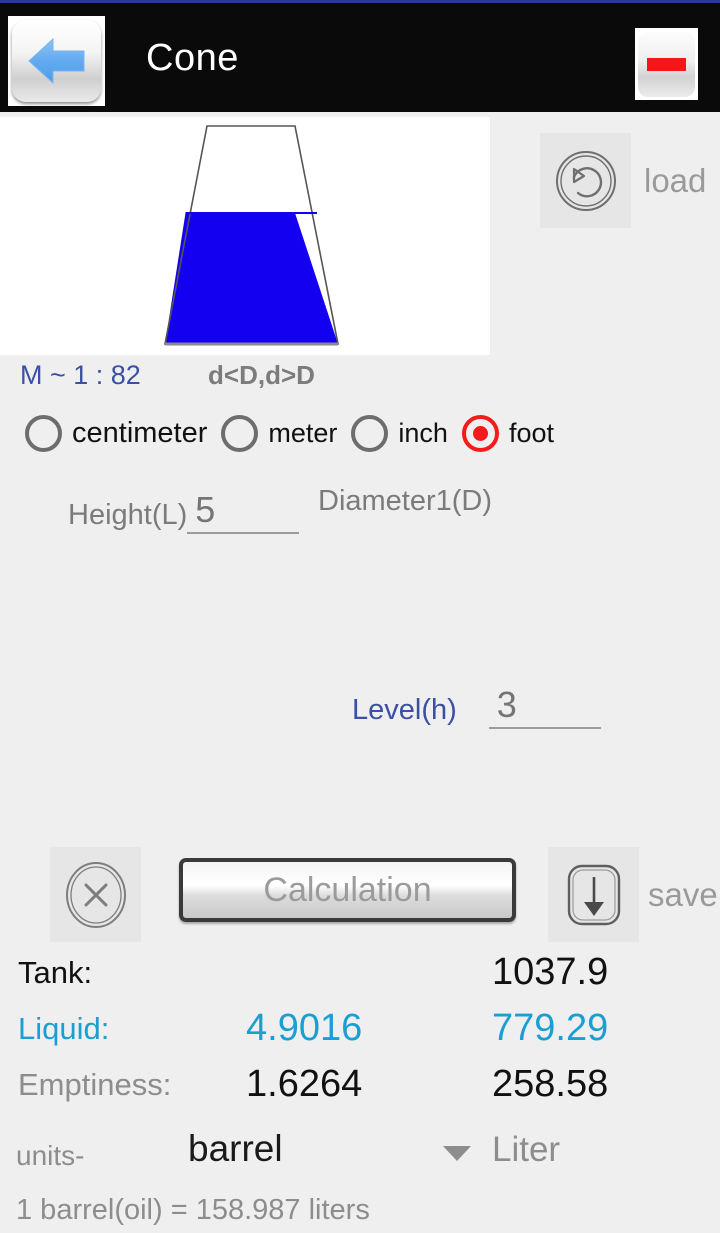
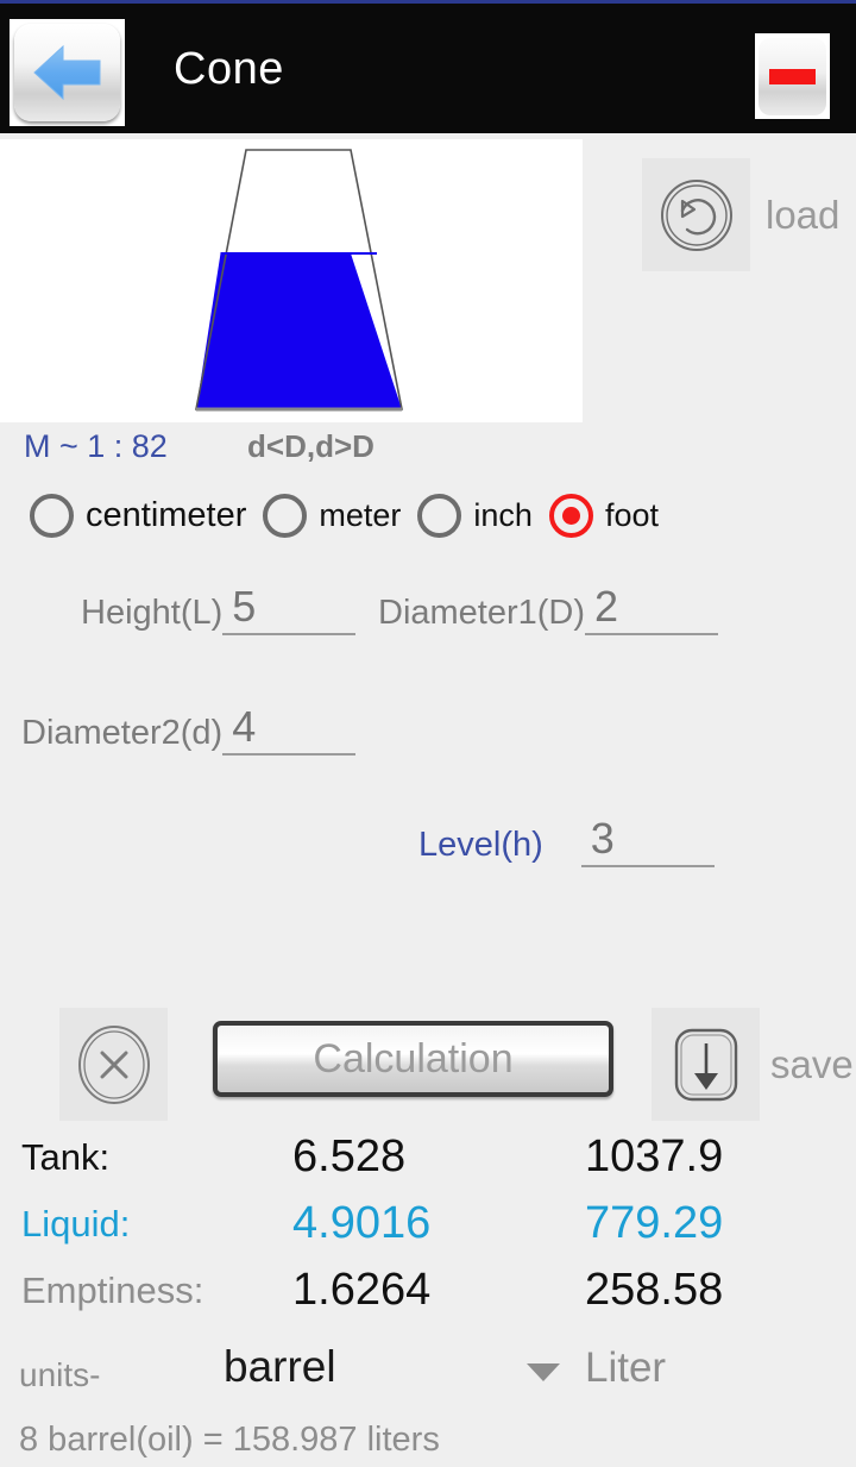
  Cone
  load
  M ~ 1 : 82
  d<D,d>D
  centimeter
  meter
  inch
  foot
  Height(L)
  5
  Diameter1(D)
+ 2
+ Diameter2(d)
+ 4
  Level(h)
  3
  Calculation
  save
  Tank:
+ 6.528
  1037.9
  Liquid:
  4.9016
  779.29
  Emptiness:
  1.6264
  258.58
  units-
  barrel
  Liter
- 1 barrel(oil) = 158.987 liters
+ 8 barrel(oil) = 158.987 liters
